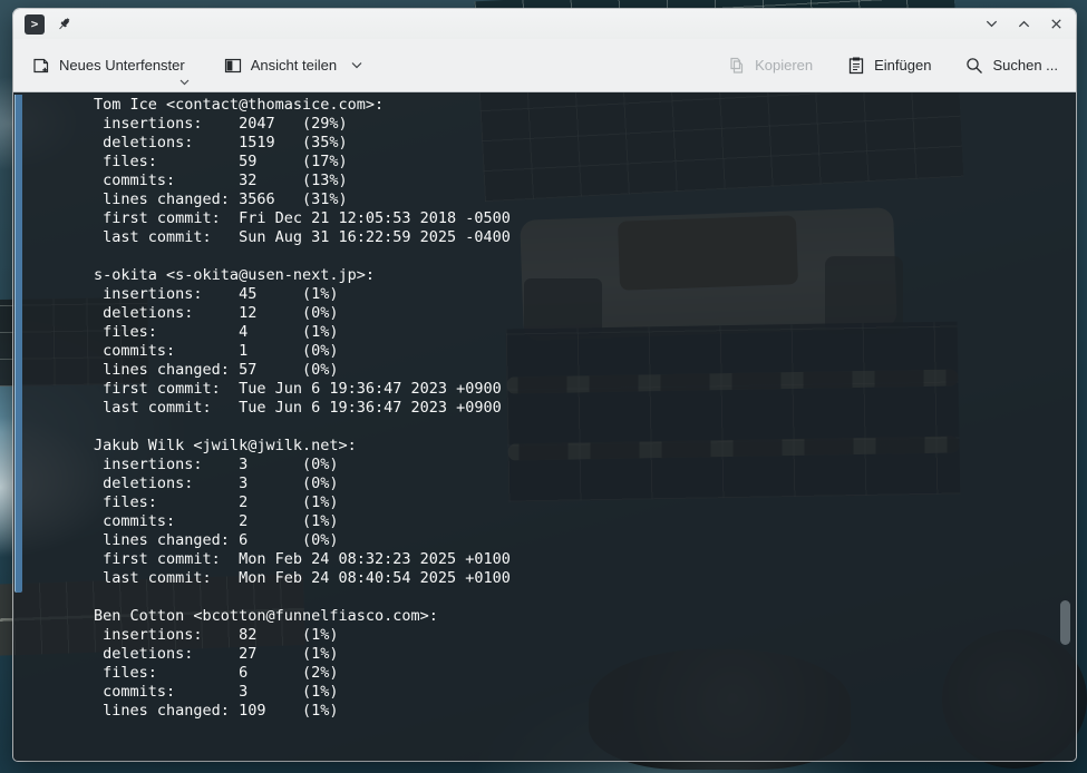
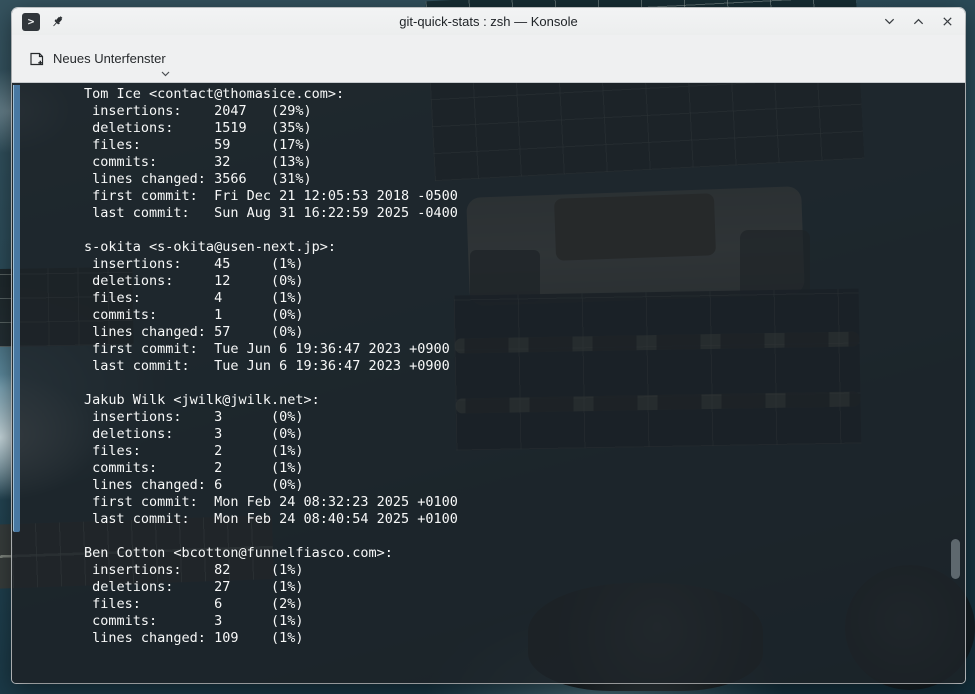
  >
+ git-quick-stats : zsh — Konsole
  Neues Unterfenster
- Ansicht teilen
- Kopieren
- Einfügen
- Suchen ...
  Tom Ice <contact@thomasice.com>:
  insertions: 2047 (29%)
  deletions: 1519 (35%)
  files: 59 (17%)
  commits: 32 (13%)
  lines changed: 3566 (31%)
  first commit: Fri Dec 21 12:05:53 2018 -0500
  last commit: Sun Aug 31 16:22:59 2025 -0400
  s-okita <s-okita@usen-next.jp>:
  insertions: 45 (1%)
  deletions: 12 (0%)
  files: 4 (1%)
  commits: 1 (0%)
  lines changed: 57 (0%)
  first commit: Tue Jun 6 19:36:47 2023 +0900
  last commit: Tue Jun 6 19:36:47 2023 +0900
  Jakub Wilk <jwilk@jwilk.net>:
  insertions: 3 (0%)
  deletions: 3 (0%)
  files: 2 (1%)
  commits: 2 (1%)
  lines changed: 6 (0%)
  first commit: Mon Feb 24 08:32:23 2025 +0100
  last commit: Mon Feb 24 08:40:54 2025 +0100
  Ben Cotton <bcotton@funnelfiasco.com>:
  insertions: 82 (1%)
  deletions: 27 (1%)
  files: 6 (2%)
  commits: 3 (1%)
  lines changed: 109 (1%)
